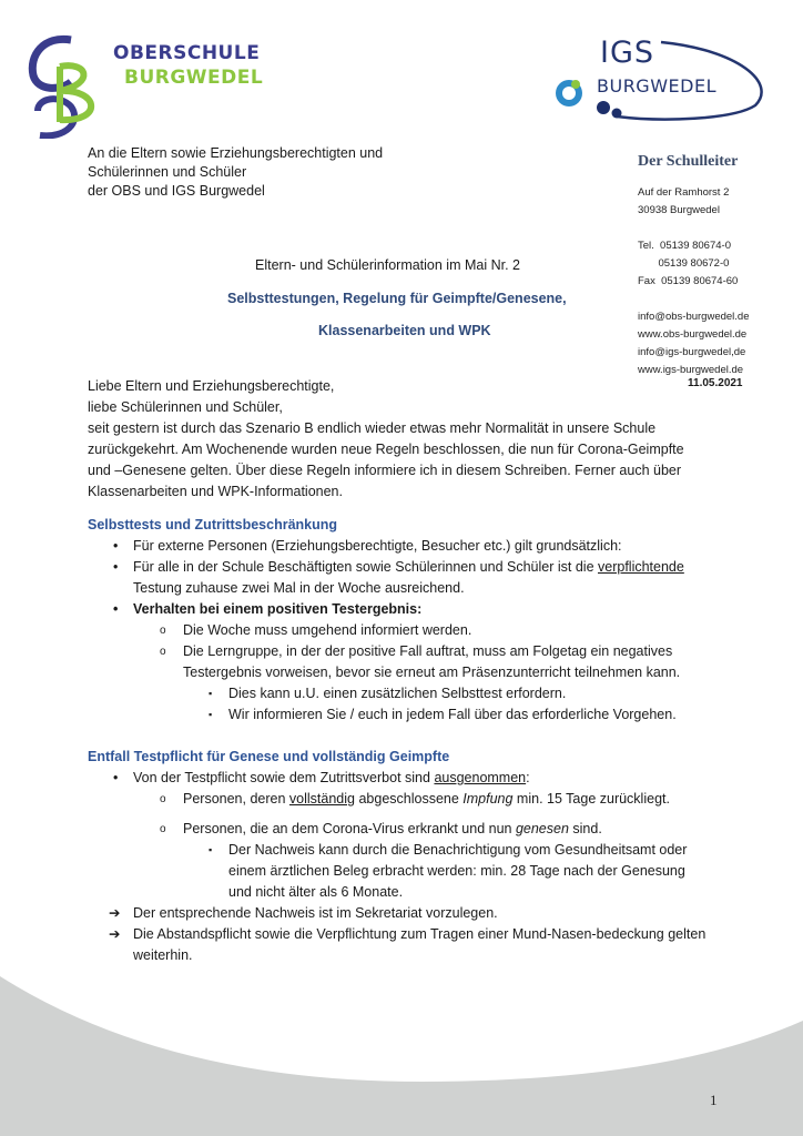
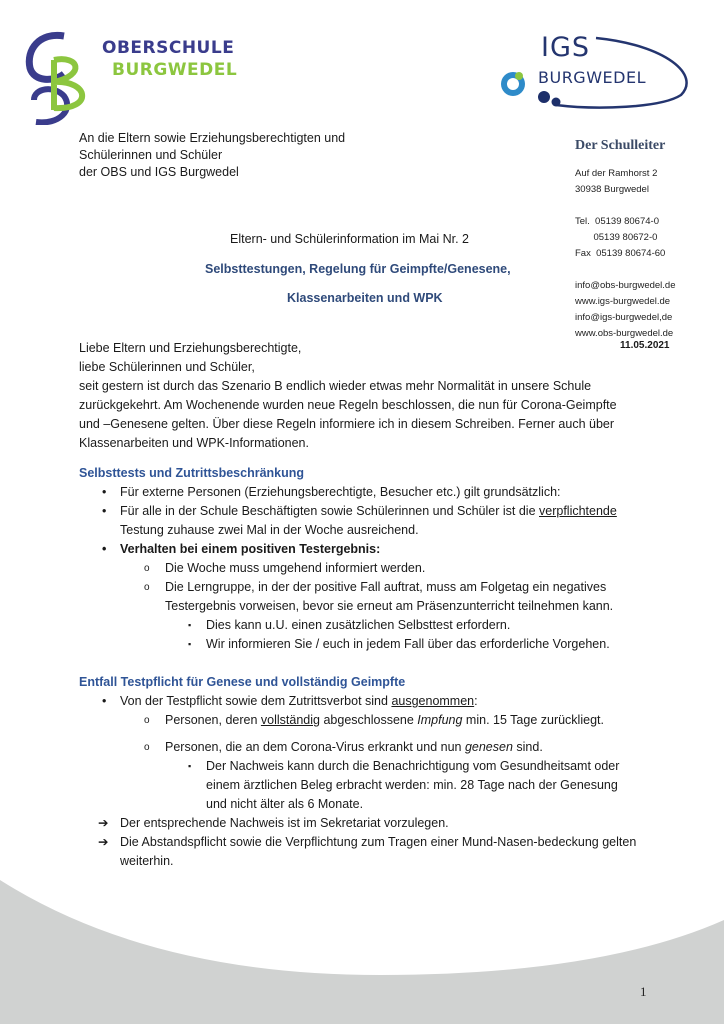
  1
  OBERSCHULE
  BURGWEDEL
  IGS
  BURGWEDEL
  An die Eltern sowie Erziehungsberechtigten und
  Schülerinnen und Schüler
  der OBS und IGS Burgwedel
  Der Schulleiter
  Auf der Ramhorst 2
  30938 Burgwedel
  Tel. 05139 80674-0
  05139 80672-0
  Fax 05139 80674-60
  info@obs-burgwedel.de
- www.obs-burgwedel.de
+ www.igs-burgwedel.de
  info@igs-burgwedel,de
- www.igs-burgwedel.de
+ www.obs-burgwedel.de
  11.05.2021
  Eltern- und Schülerinformation im Mai Nr. 2
  Selbsttestungen, Regelung für Geimpfte/Genesene,
  Klassenarbeiten und WPK
  Liebe Eltern und Erziehungsberechtigte,
  liebe Schülerinnen und Schüler,
  seit gestern ist durch das Szenario B endlich wieder etwas mehr Normalität in unsere Schule zurückgekehrt. Am Wochenende wurden neue Regeln beschlossen, die nun für Corona-Geimpfte und –Genesene gelten. Über diese Regeln informiere ich in diesem Schreiben. Ferner auch über Klassenarbeiten und WPK-Informationen.
  Selbsttests und Zutrittsbeschränkung
  •
  Für externe Personen (Erziehungsberechtigte, Besucher etc.) gilt grundsätzlich:
  •
  Für alle in der Schule Beschäftigten sowie Schülerinnen und Schüler ist die verpflichtende Testung zuhause zwei Mal in der Woche ausreichend.
  •
  Verhalten bei einem positiven Testergebnis:
  o
  Die Woche muss umgehend informiert werden.
  o
  Die Lerngruppe, in der der positive Fall auftrat, muss am Folgetag ein negatives Testergebnis vorweisen, bevor sie erneut am Präsenzunterricht teilnehmen kann.
  ▪
  Dies kann u.U. einen zusätzlichen Selbsttest erfordern.
  ▪
  Wir informieren Sie / euch in jedem Fall über das erforderliche Vorgehen.
  Entfall Testpflicht für Genese und vollständig Geimpfte
  •
  Von der Testpflicht sowie dem Zutrittsverbot sind ausgenommen:
  o
  Personen, deren vollständig abgeschlossene Impfung min. 15 Tage zurückliegt.
  o
  Personen, die an dem Corona-Virus erkrankt und nun genesen sind.
  ▪
  Der Nachweis kann durch die Benachrichtigung vom Gesundheitsamt oder einem ärztlichen Beleg erbracht werden: min. 28 Tage nach der Genesung und nicht älter als 6 Monate.
  ➔
  Der entsprechende Nachweis ist im Sekretariat vorzulegen.
  ➔
  Die Abstandspflicht sowie die Verpflichtung zum Tragen einer Mund-Nasen-bedeckung gelten weiterhin.
